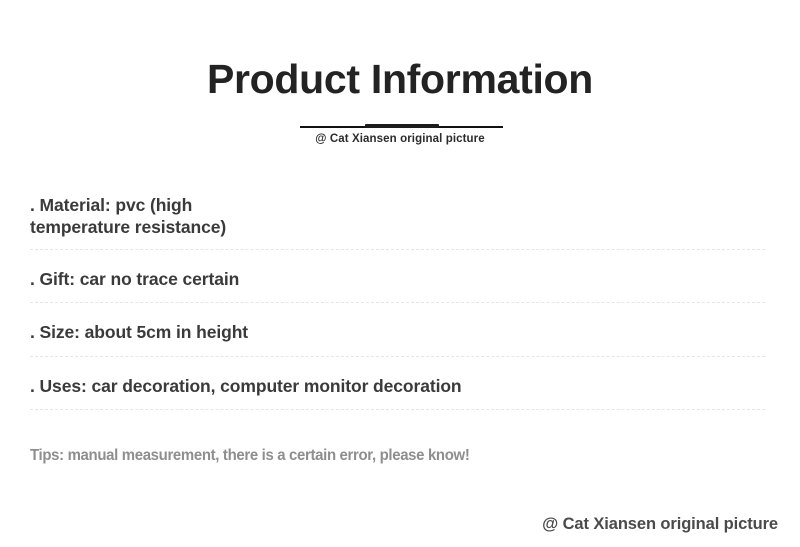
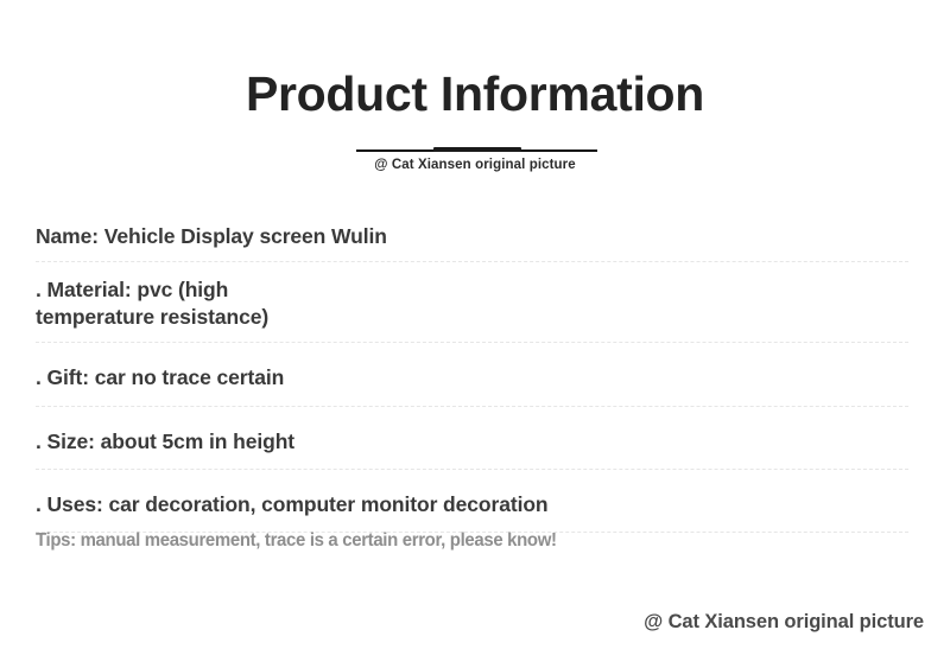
  Product Information
  @ Cat Xiansen original picture
+ Name: Vehicle Display screen Wulin
  . Material: pvc (high
  temperature resistance)
  . Gift: car no trace certain
  . Size: about 5cm in height
  . Uses: car decoration, computer monitor decoration
- Tips: manual measurement, there is a certain error, please know!
+ Tips: manual measurement, trace is a certain error, please know!
  @ Cat Xiansen original picture
